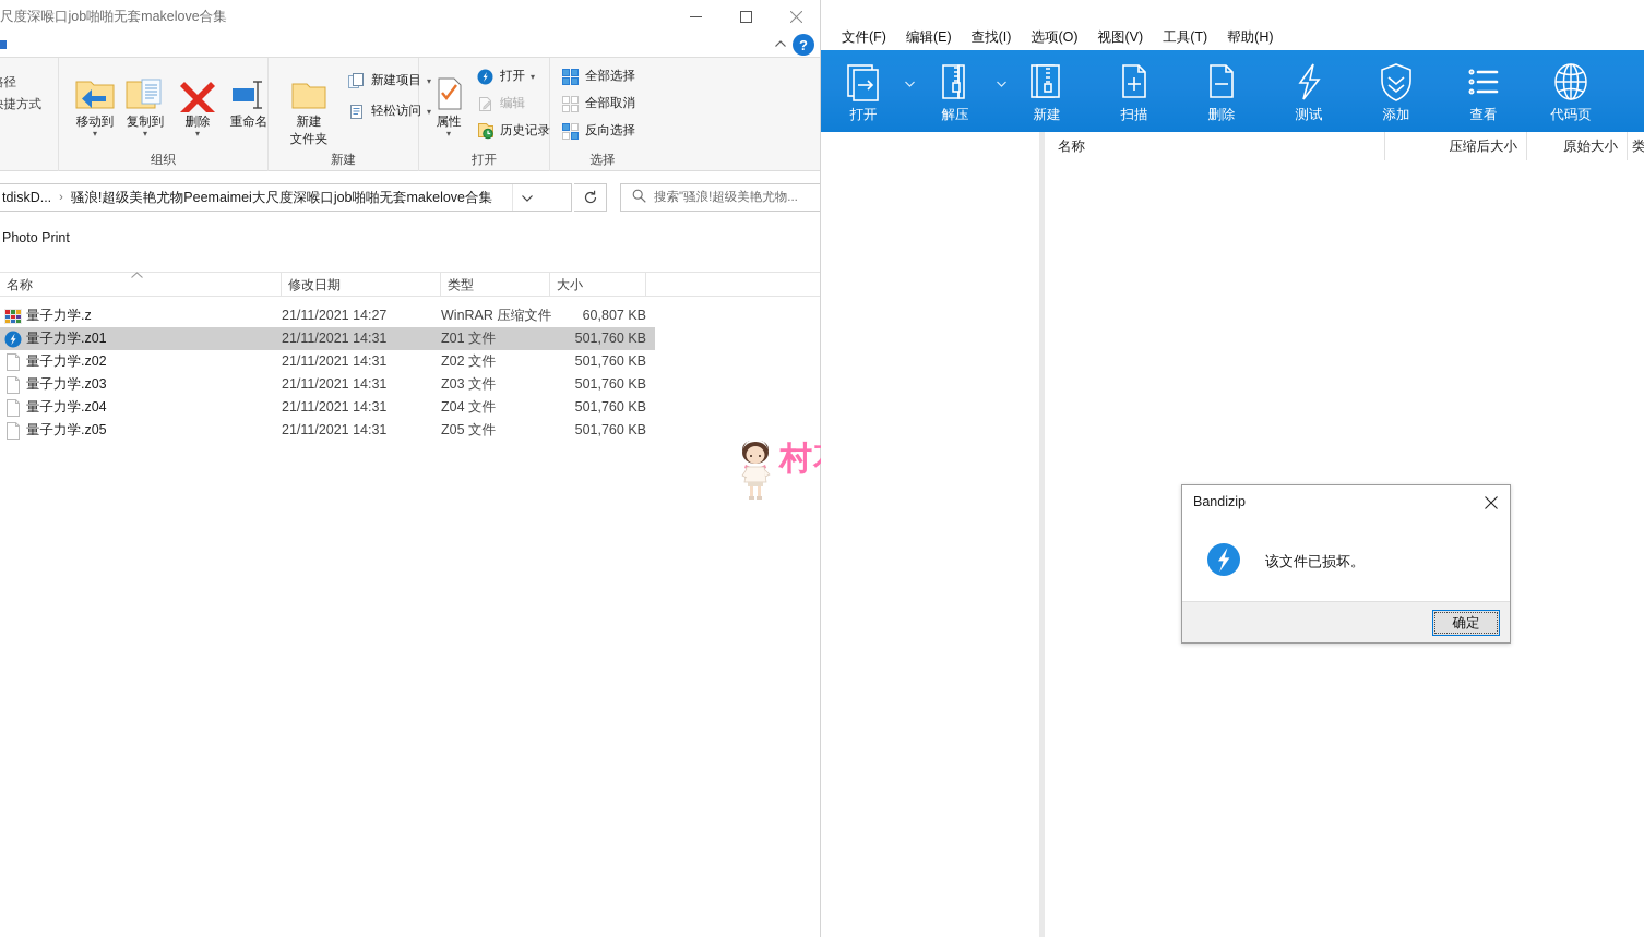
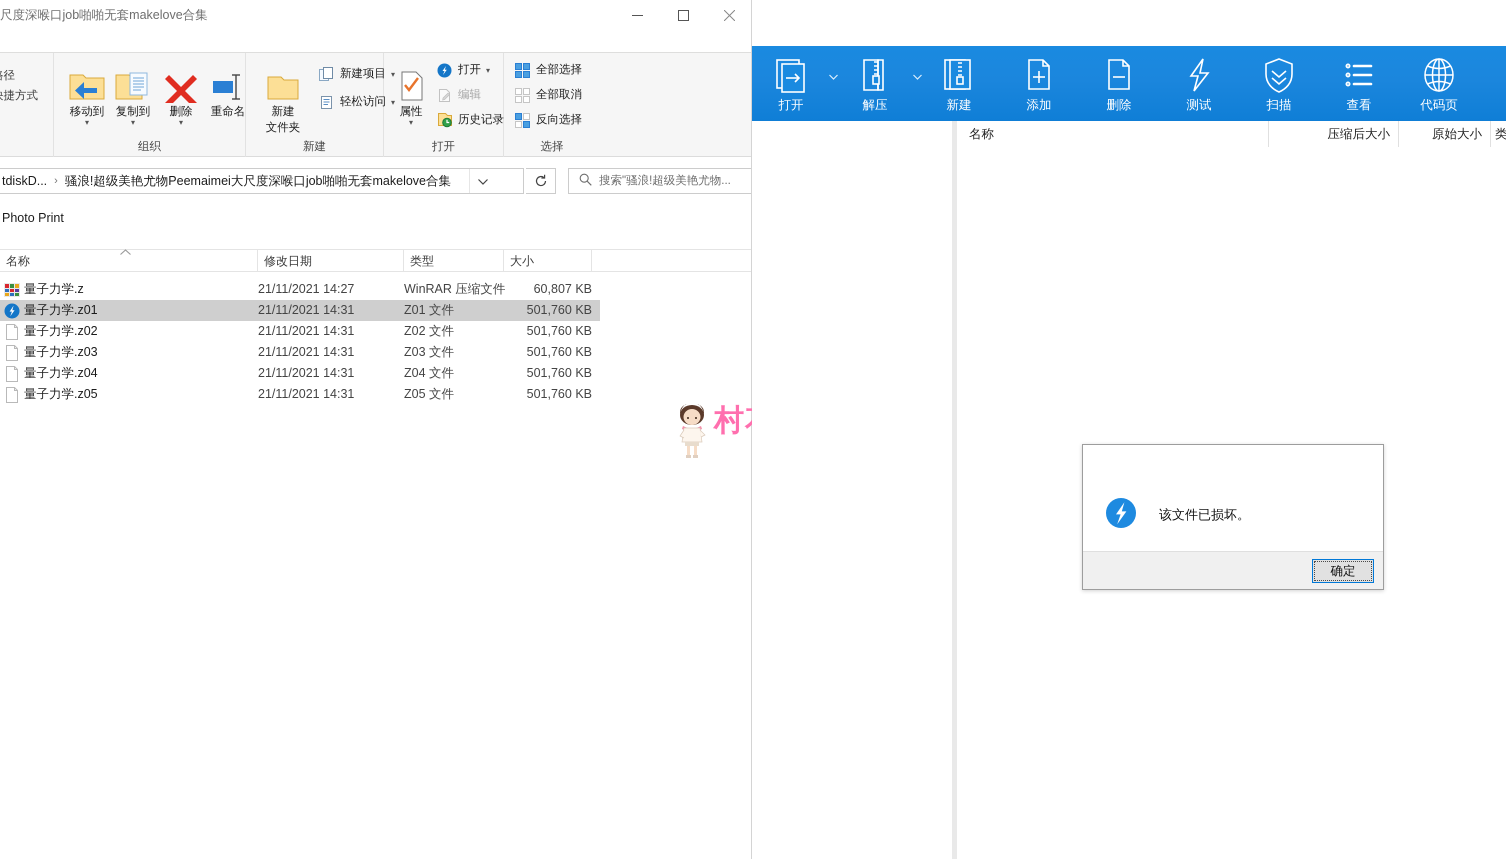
  尺度深喉口job啪啪无套makelove合集
- ?
  捷方式
  移动到
  ▾
  复制到
  ▾
  删除
  ▾
  重命名
  组织
  新建
  文件夹
  新建项目
  ▾
  轻松访问
  ▾
  新建
  属性
  ▾
  打开
  ▾
  编辑
  历史记录
  打开
  全部选择
  全部取消
  反向选择
  选择
  tdiskD...
  ›
  骚浪!超级美艳尤物Peemaimei大尺度深喉口job啪啪无套makelove合集
  搜索"骚浪!超级美艳尤物...
  Photo Print
  名称
  修改日期
  类型
  大小
  量子力学.z
  21/11/2021 14:27
  WinRAR 压缩文件
  60,807 KB
  量子力学.z01
  21/11/2021 14:31
  Z01 文件
  501,760 KB
  量子力学.z02
  21/11/2021 14:31
  Z02 文件
  501,760 KB
  量子力学.z03
  21/11/2021 14:31
  Z03 文件
  501,760 KB
  量子力学.z04
  21/11/2021 14:31
  Z04 文件
  501,760 KB
  量子力学.z05
  21/11/2021 14:31
  Z05 文件
  501,760 KB
- 文件(F)
- 编辑(E)
- 查找(I)
- 选项(O)
- 视图(V)
- 工具(T)
- 帮助(H)
  打开
  解压
  新建
- 扫描
+ 添加
  删除
  测试
- 添加
+ 扫描
  查看
  代码页
  名称
  压缩后大小
  原始大小
- Bandizip
  该文件已损坏。
  确定
